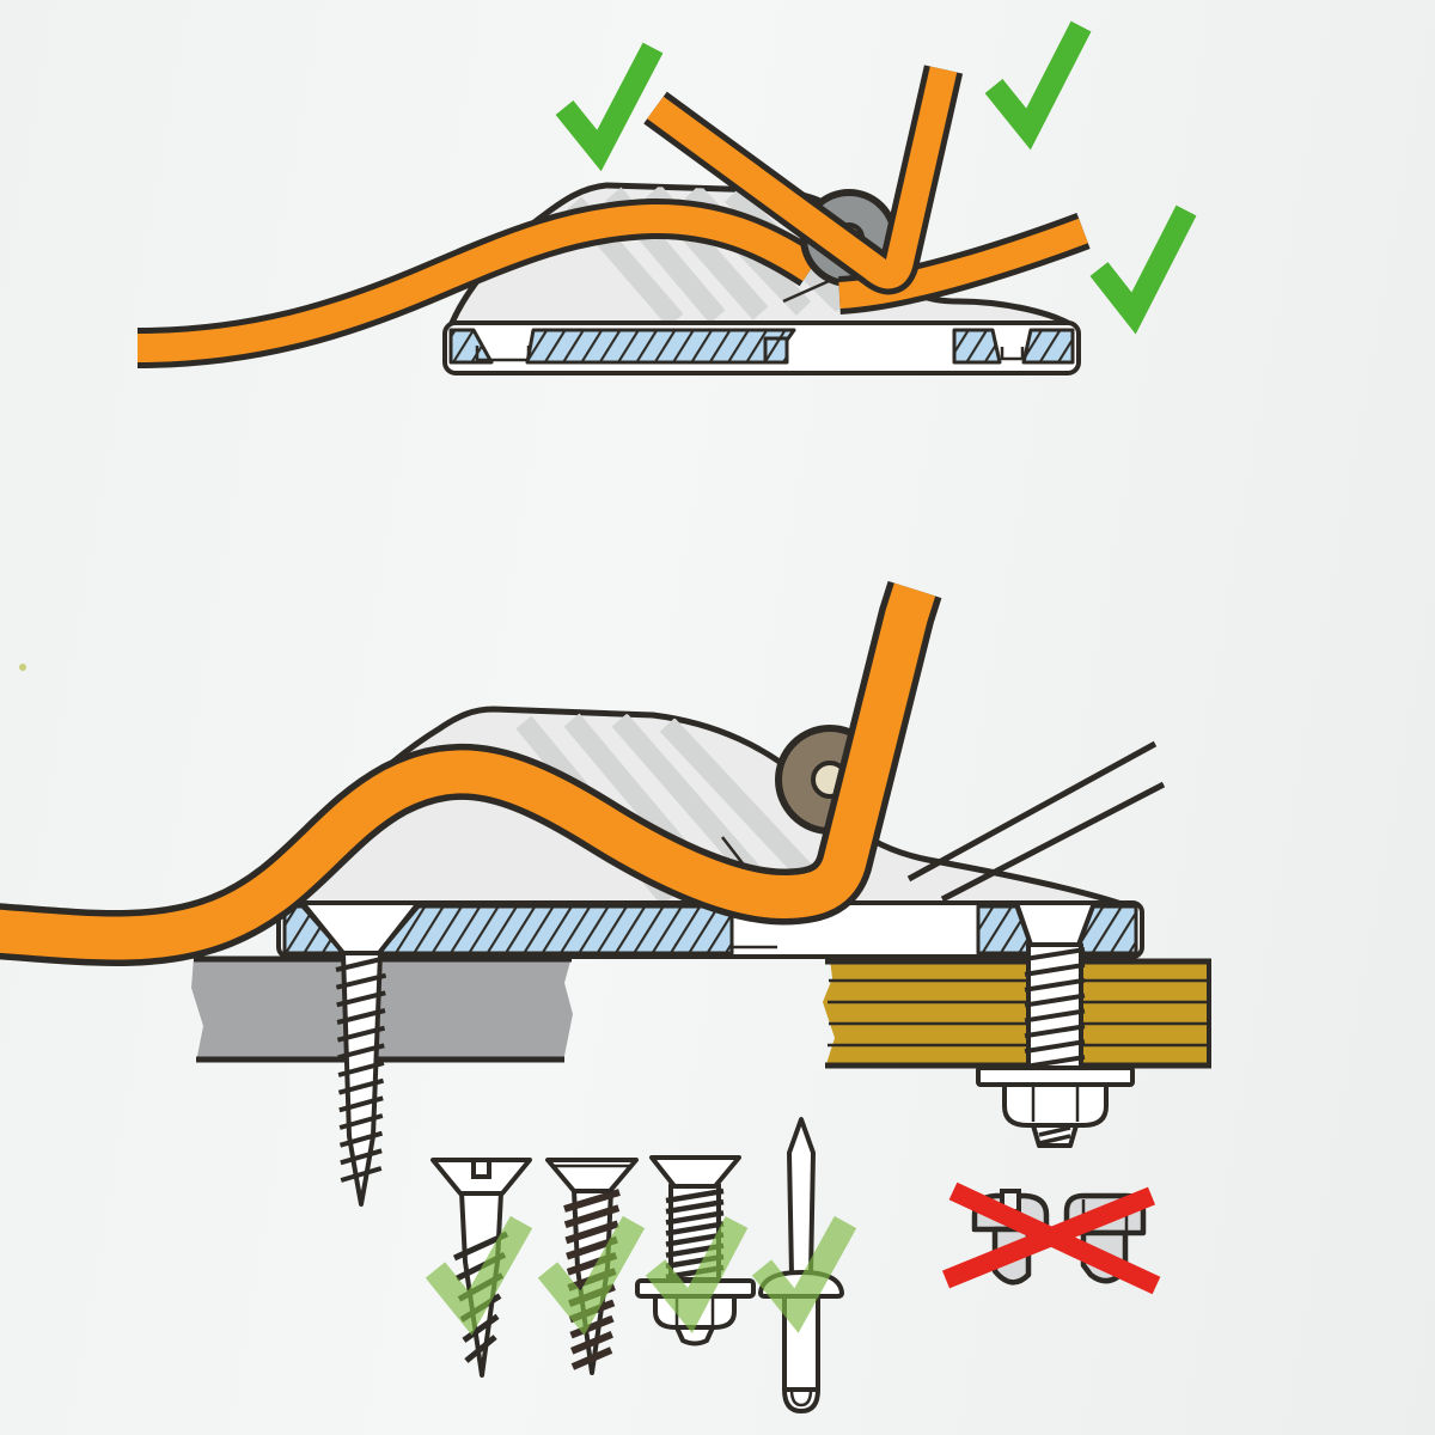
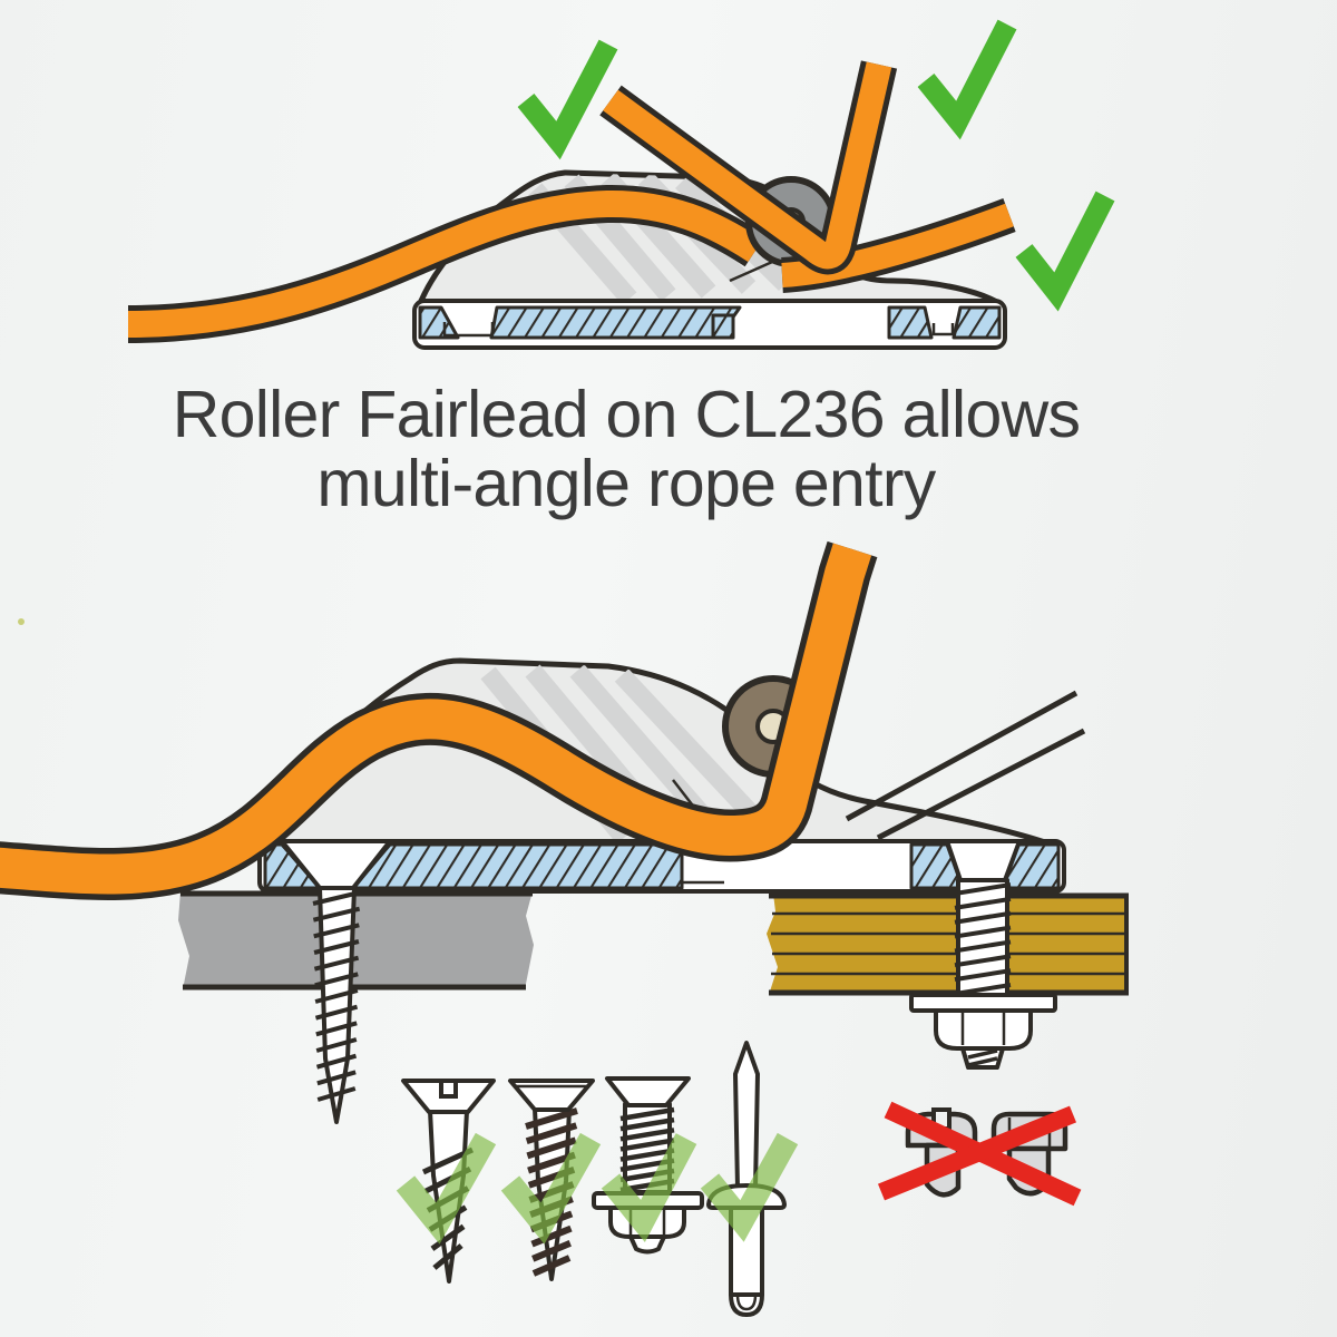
+ Roller Fairlead on CL236 allows
+ multi-angle rope entry
